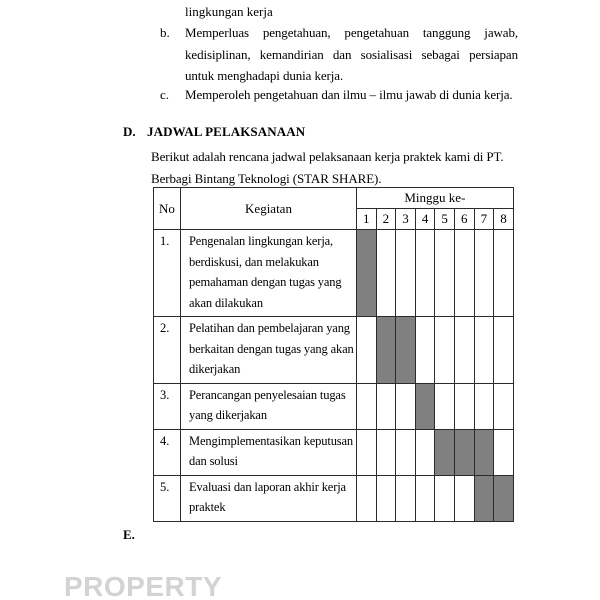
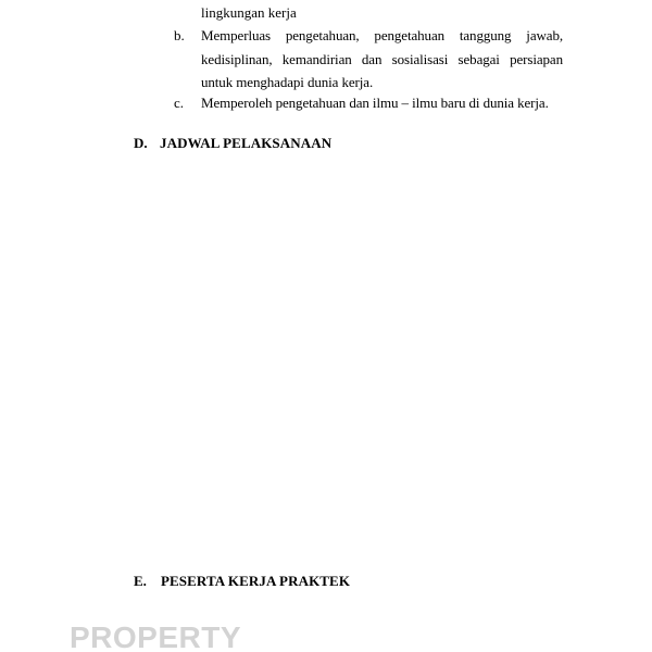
  lingkungan kerja
  b.
  Memperluas pengetahuan, pengetahuan tanggung jawab, kedisiplinan, kemandirian dan sosialisasi sebagai persiapan untuk menghadapi dunia kerja.
  c.
- Memperoleh pengetahuan dan ilmu – ilmu jawab di dunia kerja.
+ Memperoleh pengetahuan dan ilmu – ilmu baru di dunia kerja.
  D.
  JADWAL PELAKSANAAN
- Berikut adalah rencana jadwal pelaksanaan kerja praktek kami di PT. Berbagi Bintang Teknologi (STAR SHARE).
- No	Kegiatan	Minggu ke-
- 1	2	3	4	5	6	7	8
- 1.	Pengenalan lingkungan kerja,berdiskusi, dan melakukanpemahaman dengan tugas yangakan dilakukan
- 2.	Pelatihan dan pembelajaran yangberkaitan dengan tugas yang akandikerjakan
- 3.	Perancangan penyelesaian tugasyang dikerjakan
- 4.	Mengimplementasikan keputusandan solusi
- 5.	Evaluasi dan laporan akhir kerjapraktek
  E.
+ PESERTA KERJA PRAKTEK
  PROPERTY
